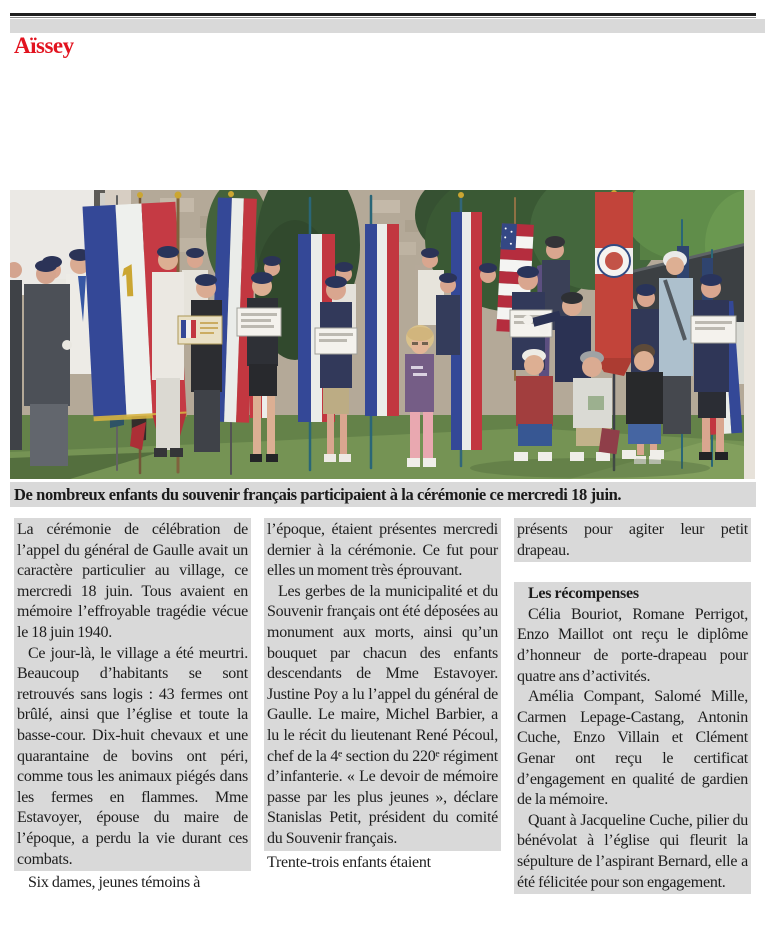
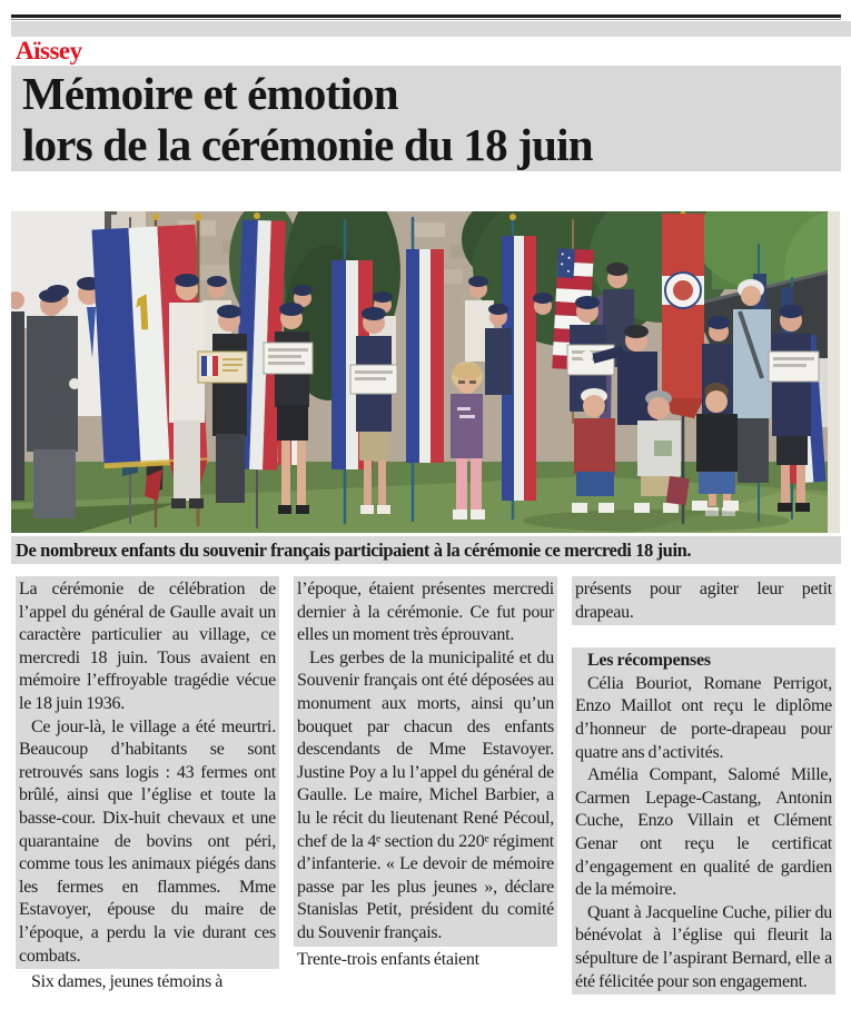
  Aïssey
+ Mémoire et émotion
+ lors de la cérémonie du 18 juin
  De nombreux enfants du souvenir français participaient à la cérémonie ce mercredi 18 juin.
- La cérémonie de célébration de l’appel du général de Gaulle avait un caractère particulier au village, ce mercredi 18 juin. Tous avaient en mémoire l’effroyable tragédie vécue le 18 juin 1940.
+ La cérémonie de célébration de l’appel du général de Gaulle avait un caractère particulier au village, ce mercredi 18 juin. Tous avaient en mémoire l’effroyable tragédie vécue le 18 juin 1936.
  Ce jour-là, le village a été meurtri. Beaucoup d’habitants se sont retrouvés sans logis : 43 fermes ont brûlé, ainsi que l’église et toute la basse-cour. Dix-huit chevaux et une quarantaine de bovins ont péri, comme tous les animaux piégés dans les fermes en flammes. Mme Estavoyer, épouse du maire de l’époque, a perdu la vie durant ces combats.
  Six dames, jeunes témoins à
  l’époque, étaient présentes mercredi dernier à la cérémonie. Ce fut pour elles un moment très éprouvant.
  Les gerbes de la municipalité et du Souvenir français ont été déposées au monument aux morts, ainsi qu’un bouquet par chacun des enfants descendants de Mme Estavoyer. Justine Poy a lu l’appel du général de Gaulle. Le maire, Michel Barbier, a lu le récit du lieutenant René Pécoul, chef de la 4ᵉ section du 220ᵉ régiment d’infanterie. « Le devoir de mémoire passe par les plus jeunes », déclare Stanislas Petit, président du comité du Souvenir français.
  Trente-trois enfants étaient
  présents pour agiter leur petit drapeau.
  Les récompenses
  Célia Bouriot, Romane Perrigot, Enzo Maillot ont reçu le diplôme d’honneur de porte-drapeau pour quatre ans d’activités.
  Amélia Compant, Salomé Mille, Carmen Lepage-Castang, Antonin Cuche, Enzo Villain et Clément Genar ont reçu le certificat d’engagement en qualité de gardien de la mémoire.
  Quant à Jacqueline Cuche, pilier du bénévolat à l’église qui fleurit la sépulture de l’aspirant Bernard, elle a été félicitée pour son engagement.
